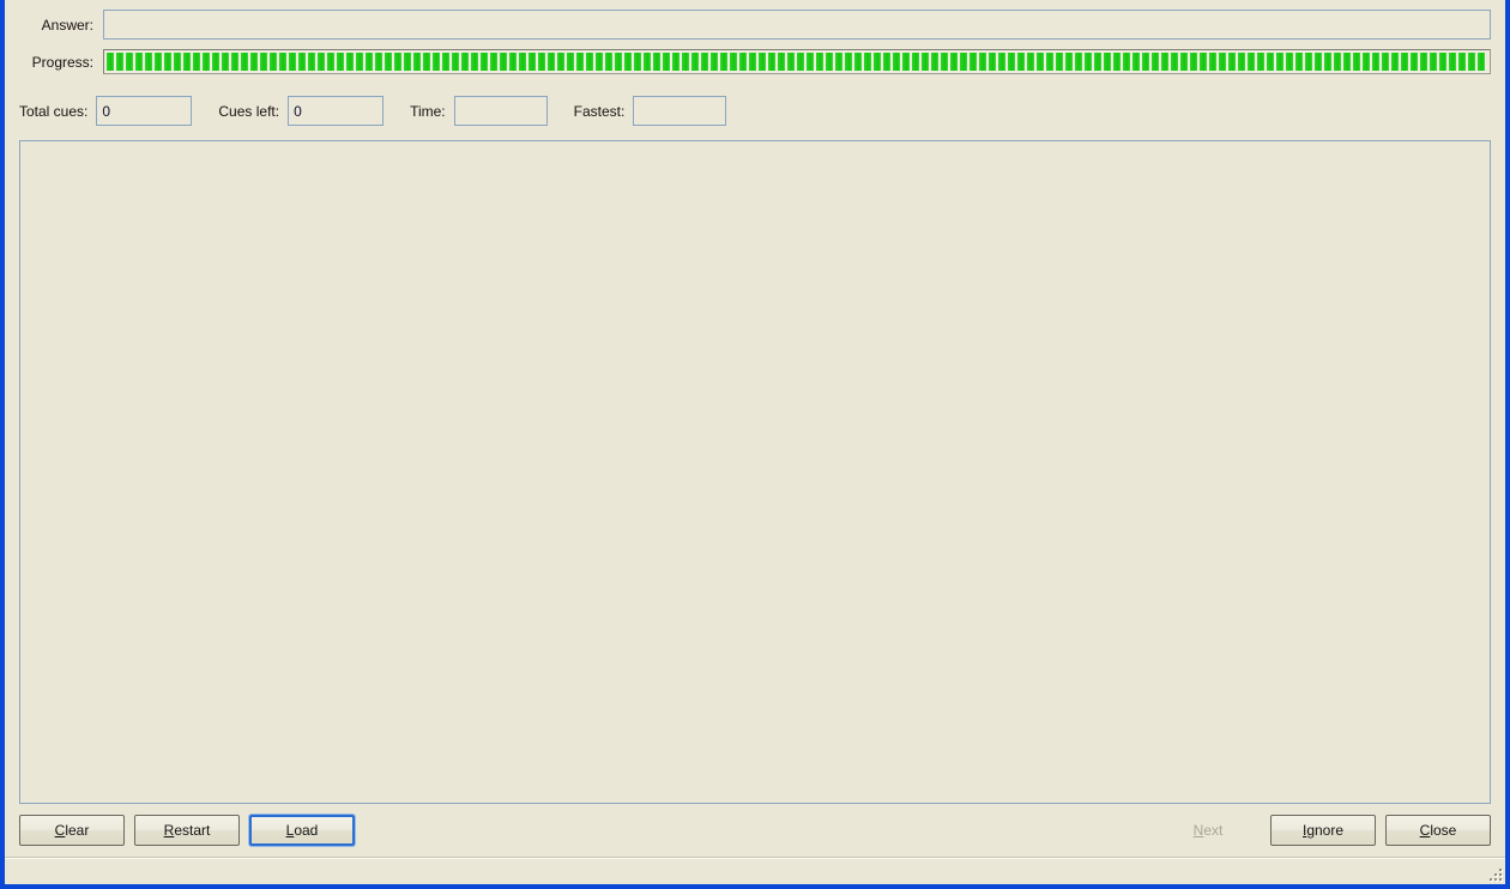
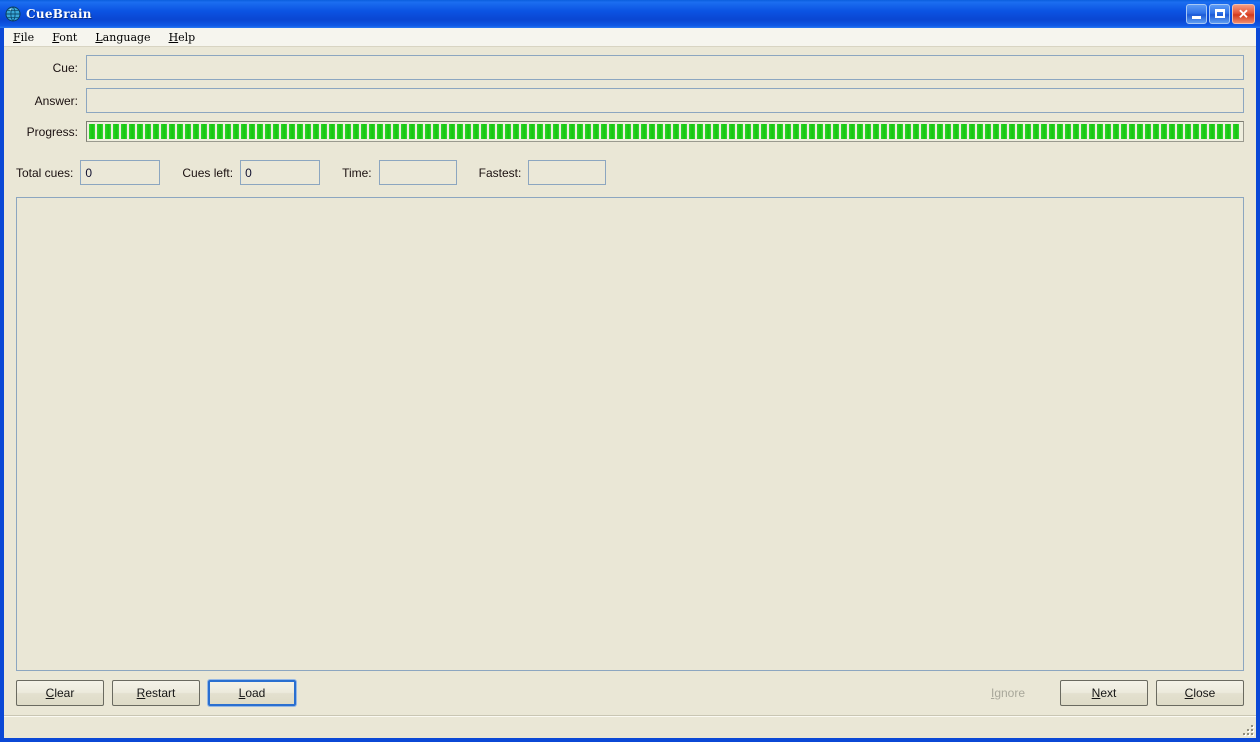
+ CueBrain
+ ✕
+ File
+ Font
+ Language
+ Help
+ Cue:
  Answer:
  Progress:
  Total cues:
  0
  Cues left:
  0
  Time:
  Fastest:
  C
  lear
  R
  estart
  L
  oad
- N
+ I
- ext
+ gnore
- I
+ N
- gnore
+ ext
  C
  lose
